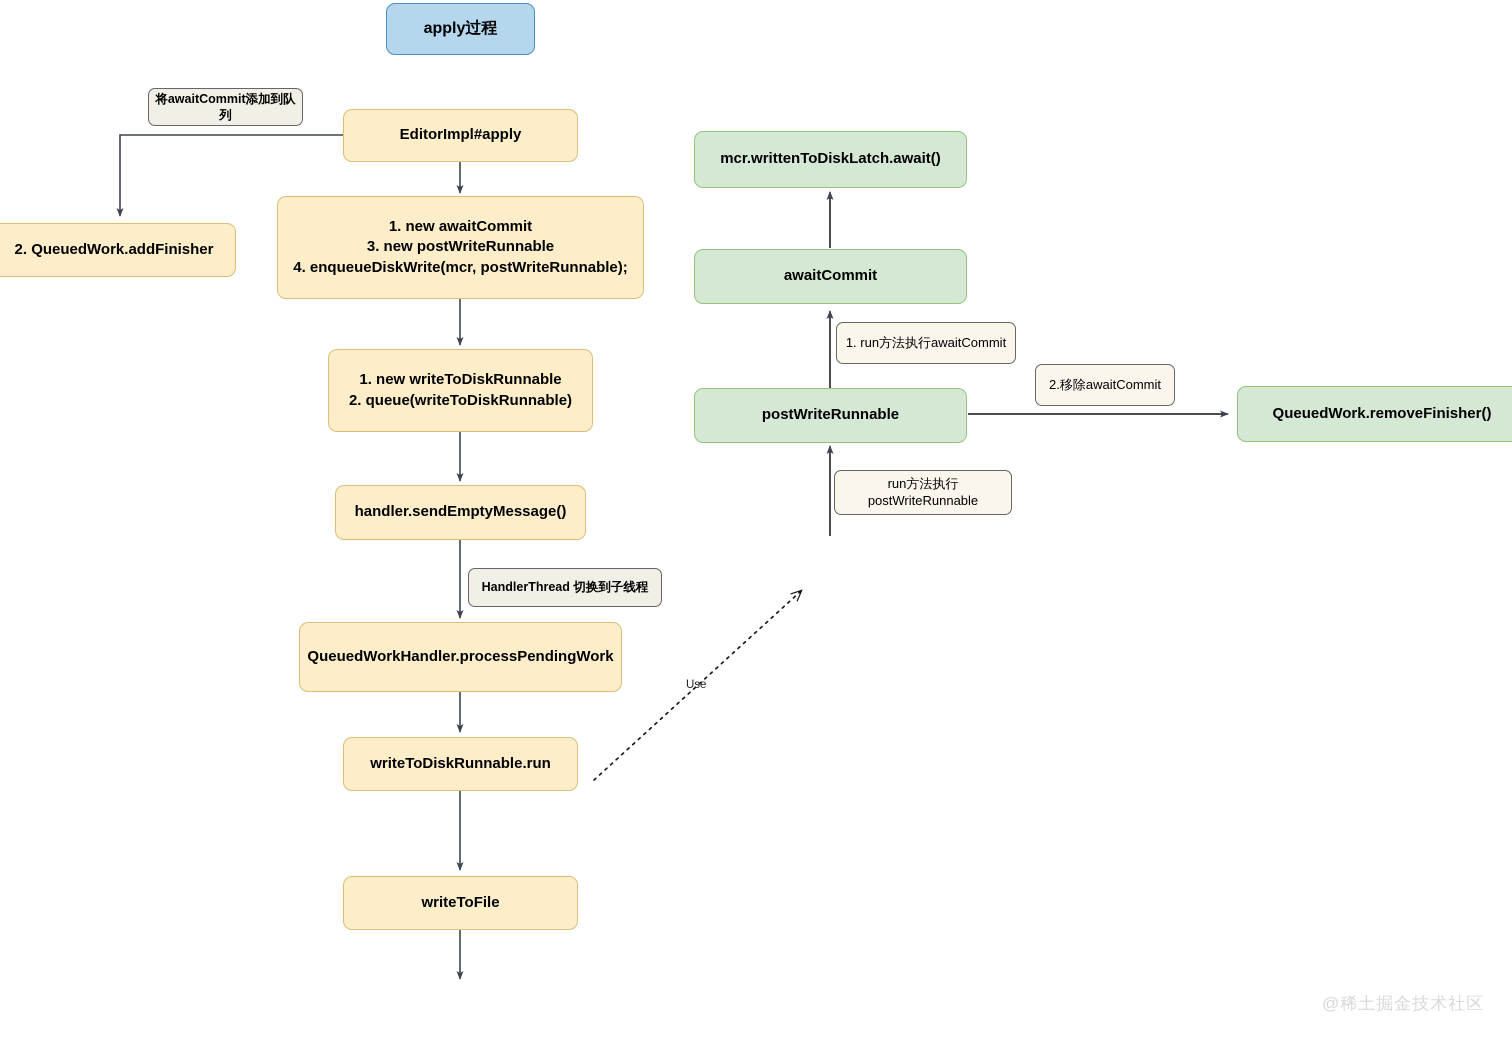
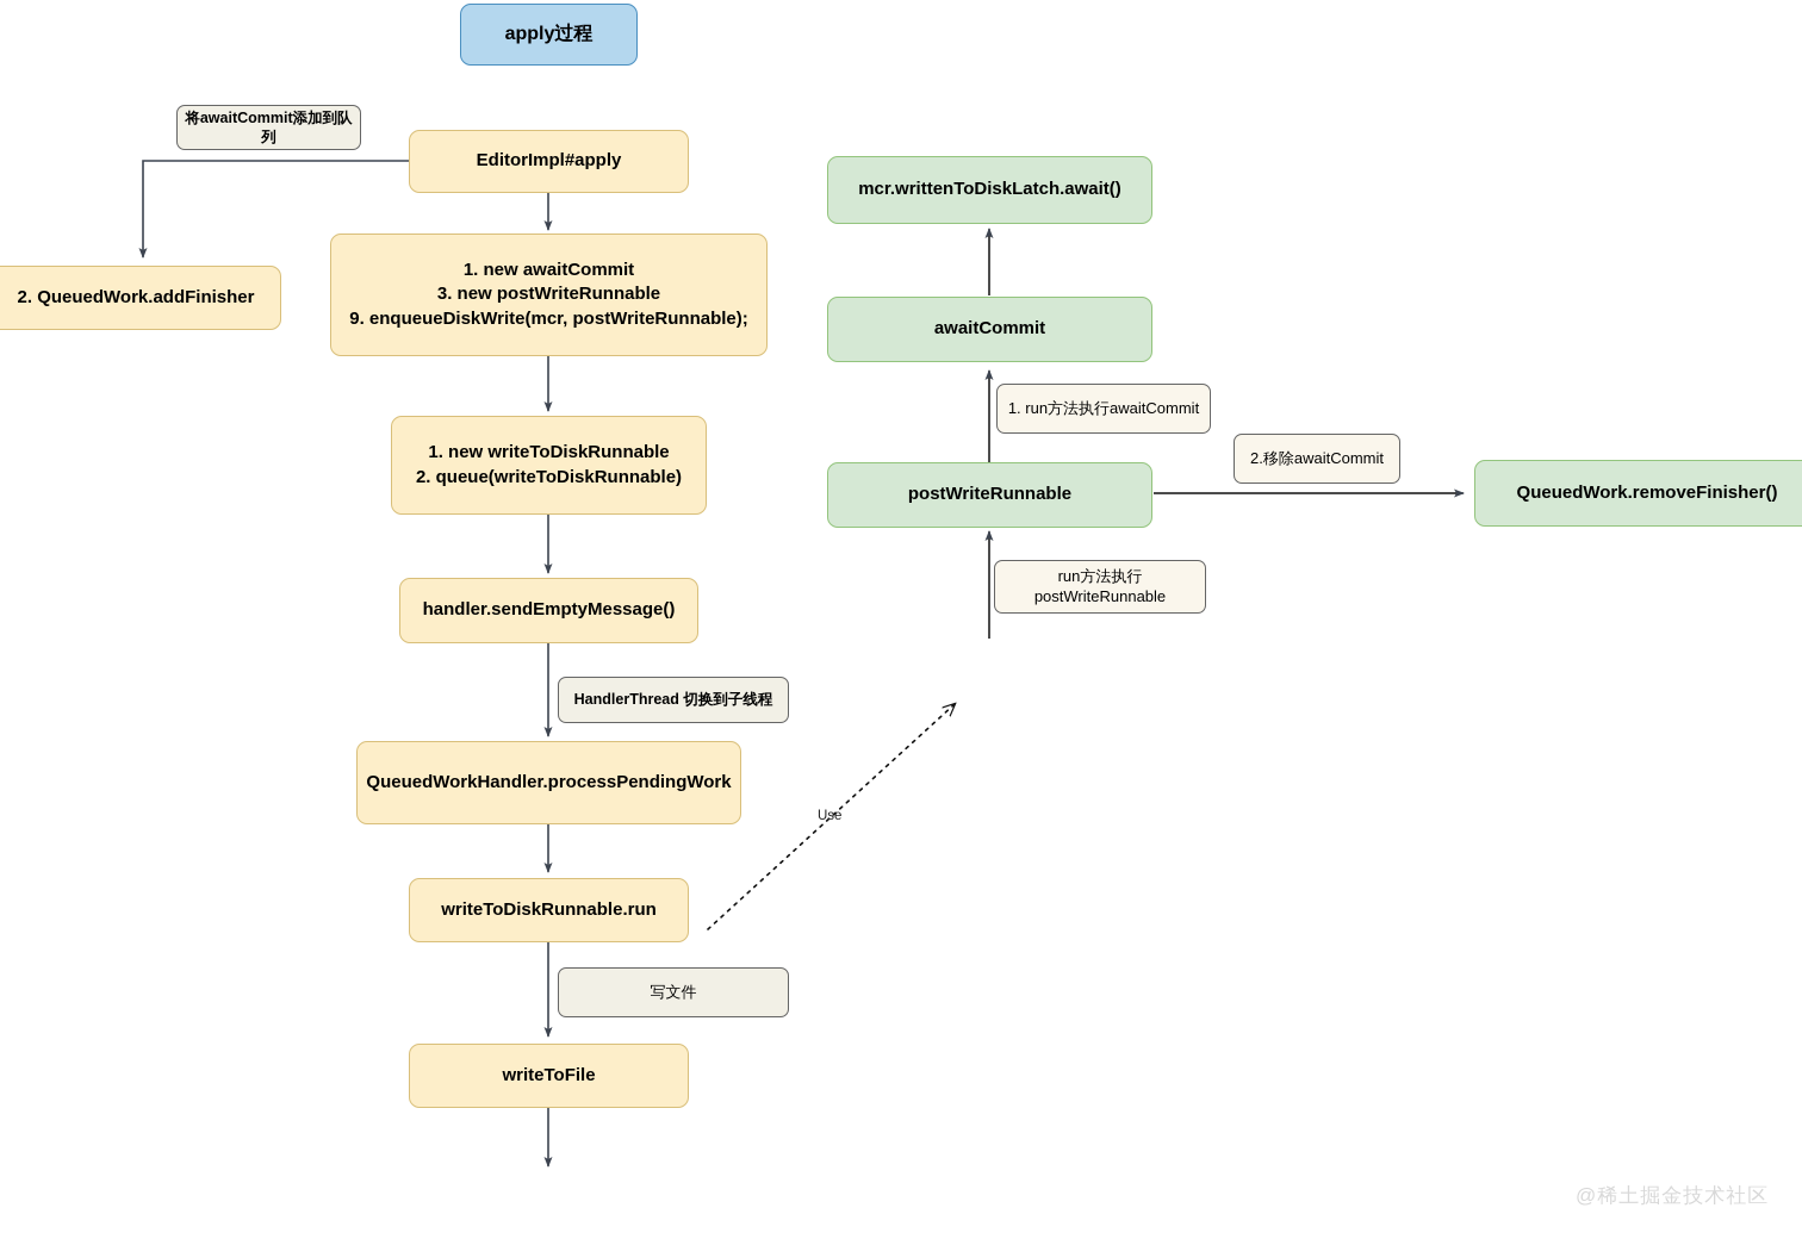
  apply过程
  EditorImpl#apply
  2. QueuedWork.addFinisher
  1. new awaitCommit
  3. new postWriteRunnable
- 4. enqueueDiskWrite(mcr, postWriteRunnable);
+ 9. enqueueDiskWrite(mcr, postWriteRunnable);
  1. new writeToDiskRunnable
  2. queue(writeToDiskRunnable)
  handler.sendEmptyMessage()
  QueuedWorkHandler.processPendingWork
  writeToDiskRunnable.run
  writeToFile
  mcr.writtenToDiskLatch.await()
  awaitCommit
  postWriteRunnable
  QueuedWork.removeFinisher()
  将awaitCommit添加到队列
  HandlerThread 切换到子线程
+ 写文件
  1. run方法执行awaitCommit
  2.移除awaitCommit
  run方法执行
  postWriteRunnable
  Use
  @稀土掘金技术社区
